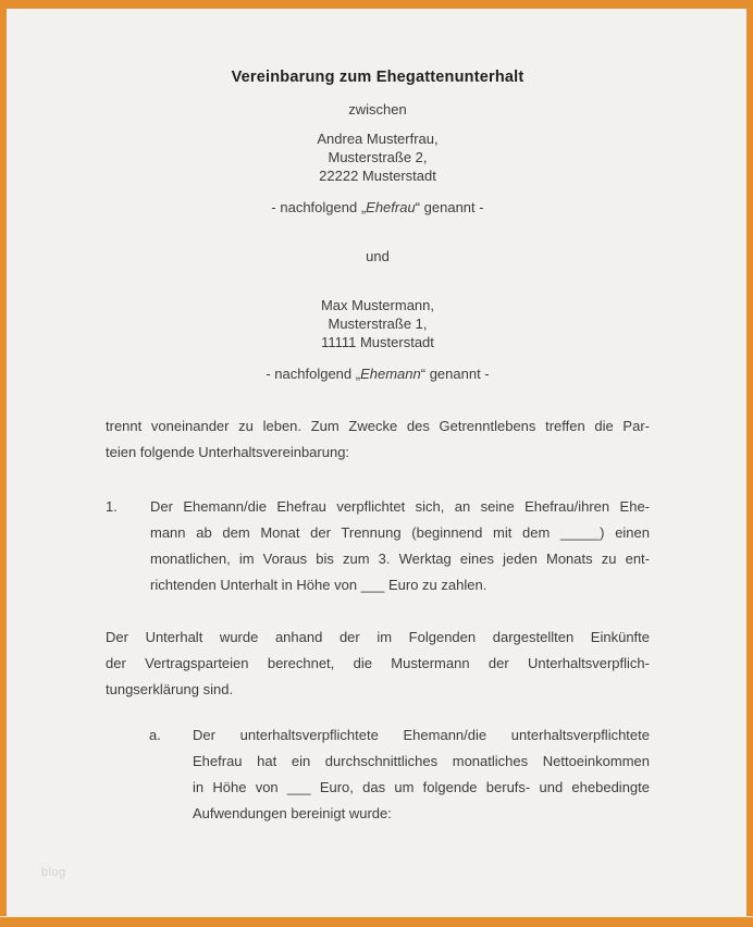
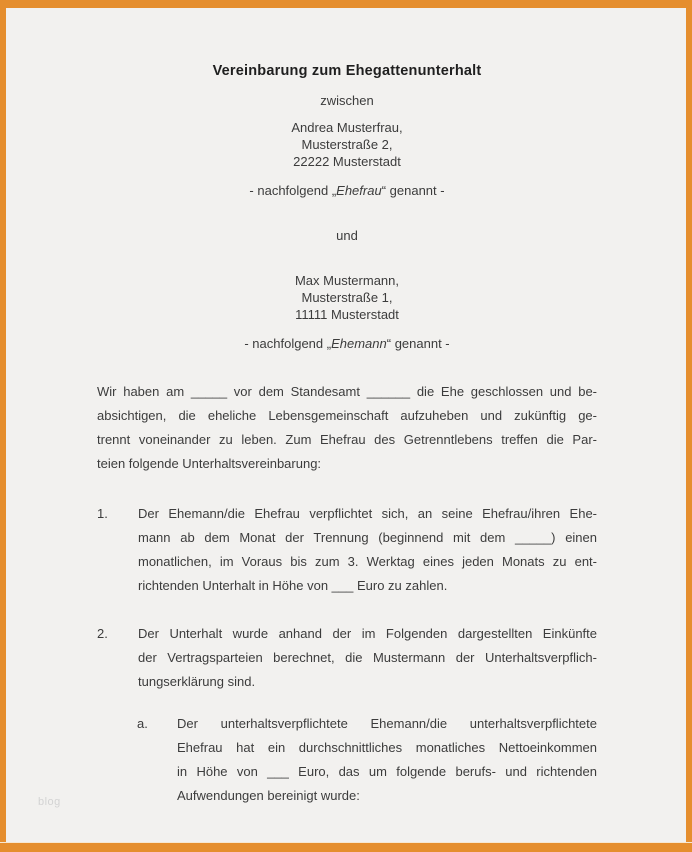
  Vereinbarung zum Ehegattenunterhalt
  zwischen
  Andrea Musterfrau,
  Musterstraße 2,
  22222 Musterstadt
  - nachfolgend „Ehefrau“ genannt -
  und
  Max Mustermann,
  Musterstraße 1,
  11111 Musterstadt
  - nachfolgend „Ehemann“ genannt -
+ Wir haben am _____ vor dem Standesamt ______ die Ehe geschlossen und be-
+ absichtigen, die eheliche Lebensgemeinschaft aufzuheben und zukünftig ge-
- trennt voneinander zu leben. Zum Zwecke des Getrenntlebens treffen die Par-
+ trennt voneinander zu leben. Zum Ehefrau des Getrenntlebens treffen die Par-
  teien folgende Unterhaltsvereinbarung:
  1.
  Der Ehemann/die Ehefrau verpflichtet sich, an seine Ehefrau/ihren Ehe-
  mann ab dem Monat der Trennung (beginnend mit dem _____) einen
  monatlichen, im Voraus bis zum 3. Werktag eines jeden Monats zu ent-
  richtenden Unterhalt in Höhe von ___ Euro zu zahlen.
+ 2.
  Der Unterhalt wurde anhand der im Folgenden dargestellten Einkünfte
  der Vertragsparteien berechnet, die Mustermann der Unterhaltsverpflich-
  tungserklärung sind.
  a.
  Der unterhaltsverpflichtete Ehemann/die unterhaltsverpflichtete
  Ehefrau hat ein durchschnittliches monatliches Nettoeinkommen
- in Höhe von ___ Euro, das um folgende berufs- und ehebedingte
+ in Höhe von ___ Euro, das um folgende berufs- und richtenden
  Aufwendungen bereinigt wurde:
  blog
